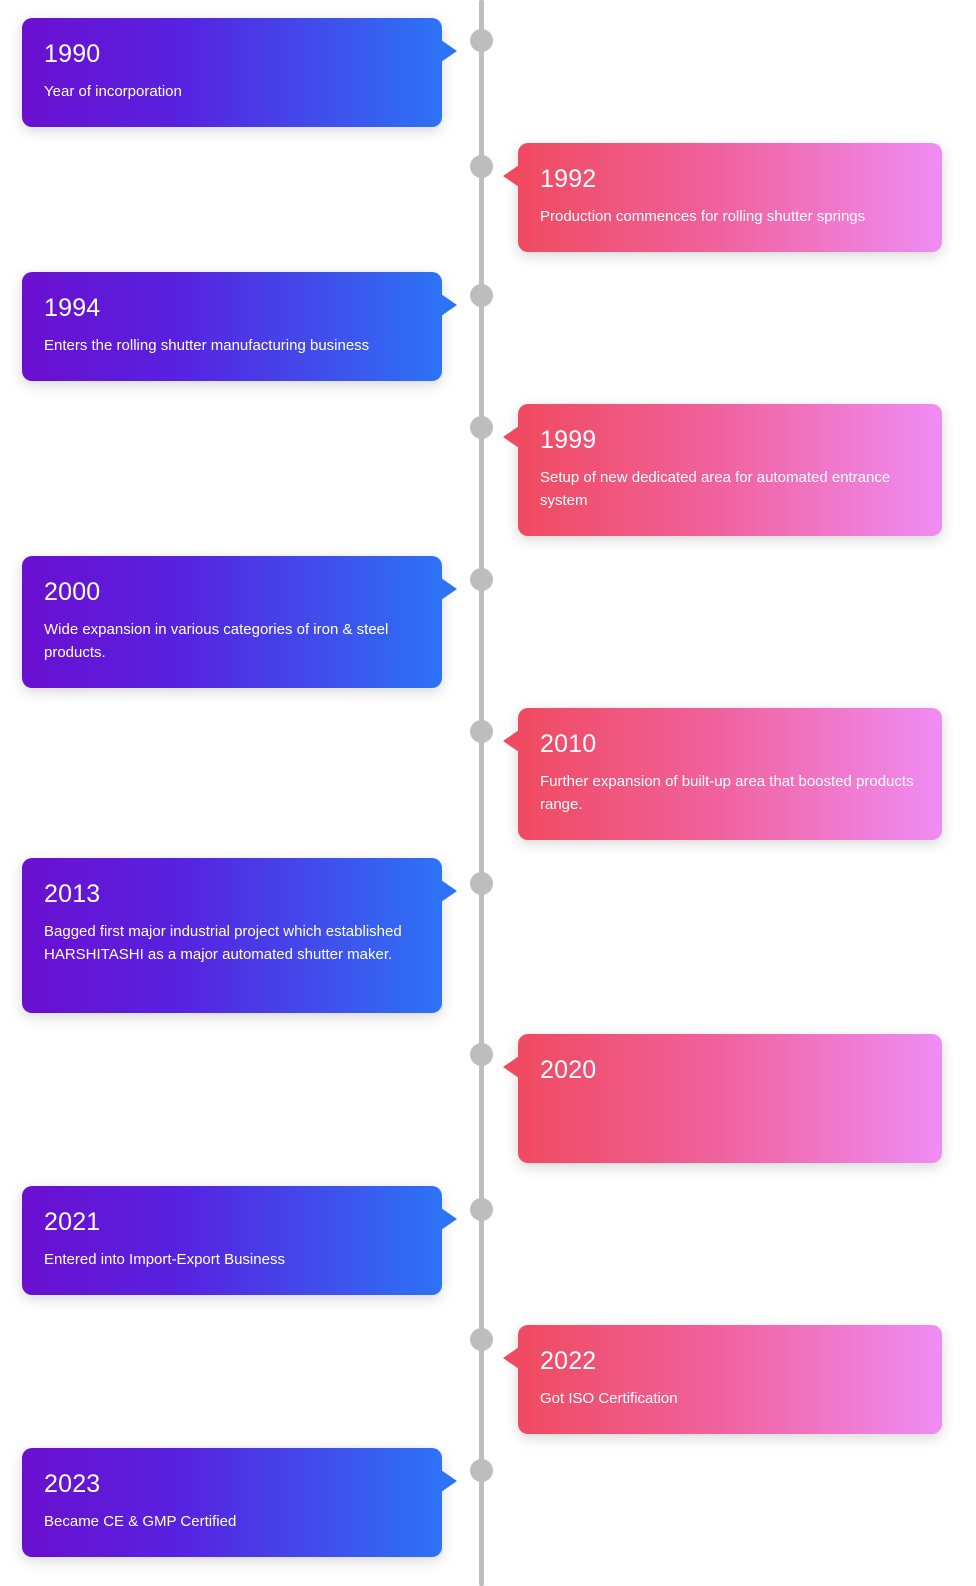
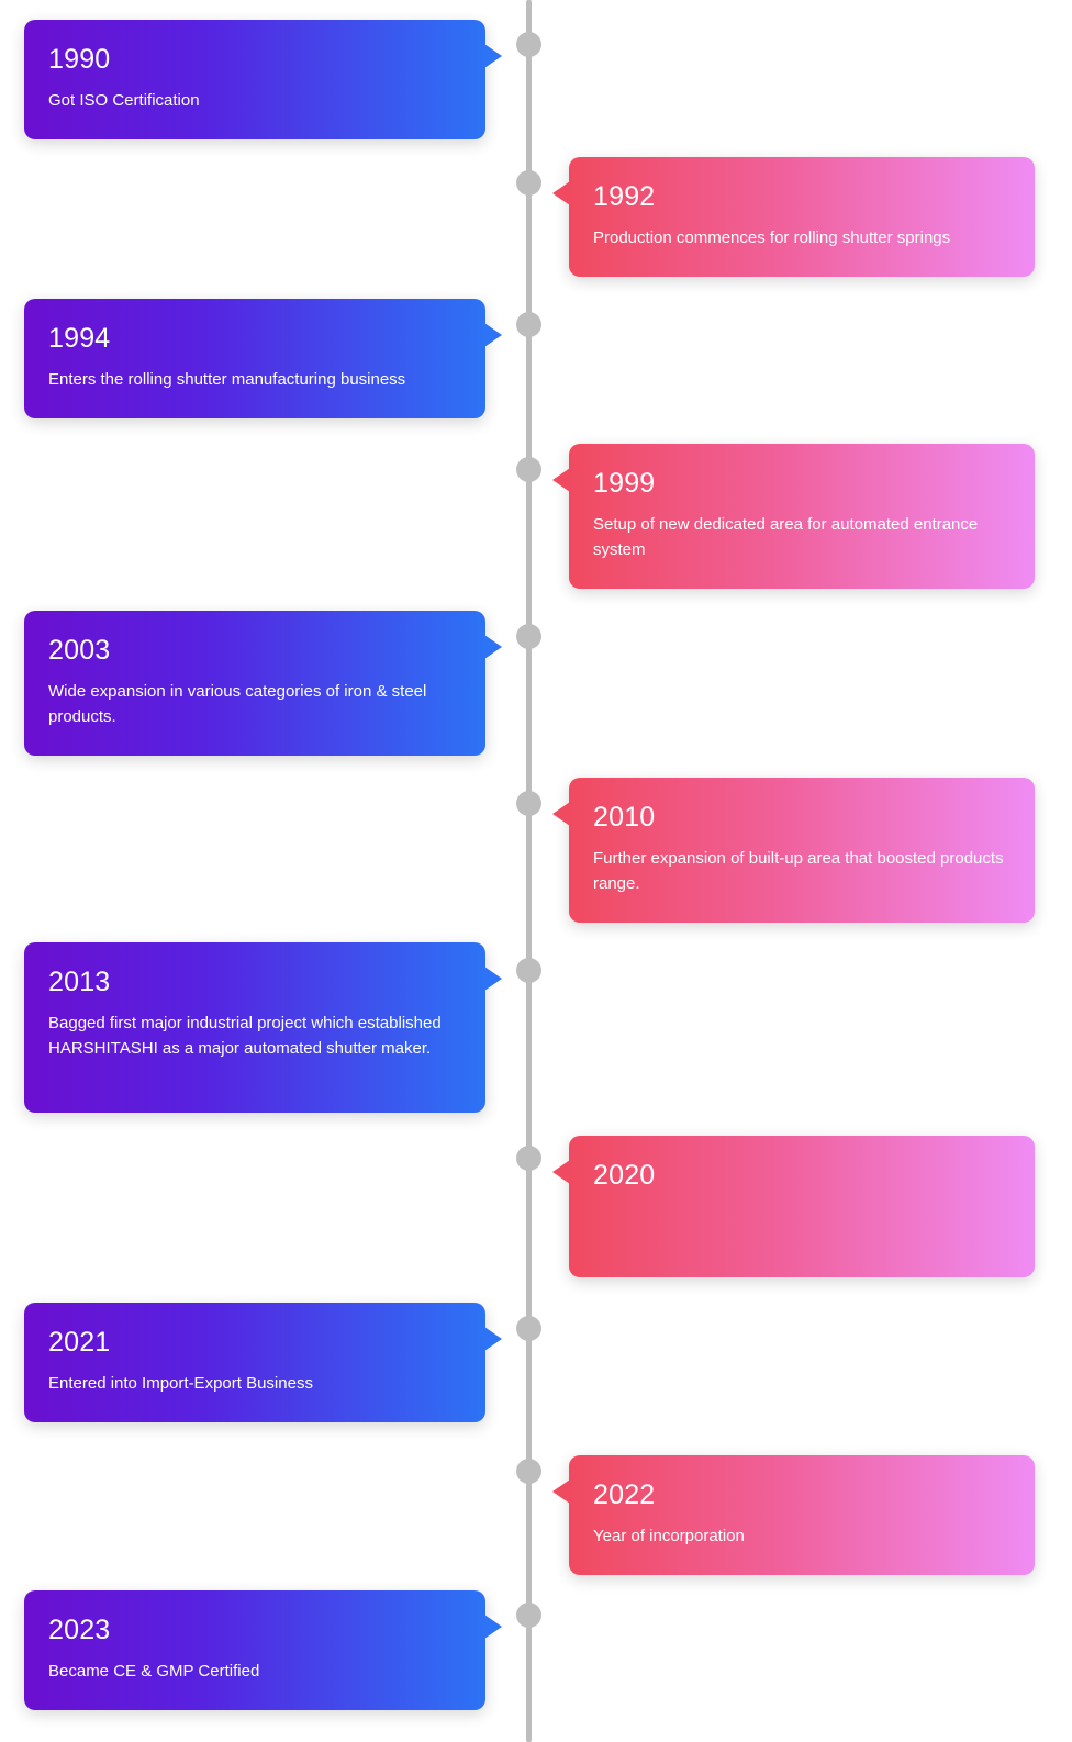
  1990
- Year of incorporation
+ Got ISO Certification
  1992
  Production commences for rolling shutter springs
  1994
  Enters the rolling shutter manufacturing business
  1999
  Setup of new dedicated area for automated entrance system
- 2000
+ 2003
  Wide expansion in various categories of iron & steel products.
  2010
  Further expansion of built-up area that boosted products range.
  2013
  Bagged first major industrial project which established HARSHITASHI as a major automated shutter maker.
  2020
  2021
  Entered into Import-Export Business
  2022
- Got ISO Certification
+ Year of incorporation
  2023
  Became CE & GMP Certified
